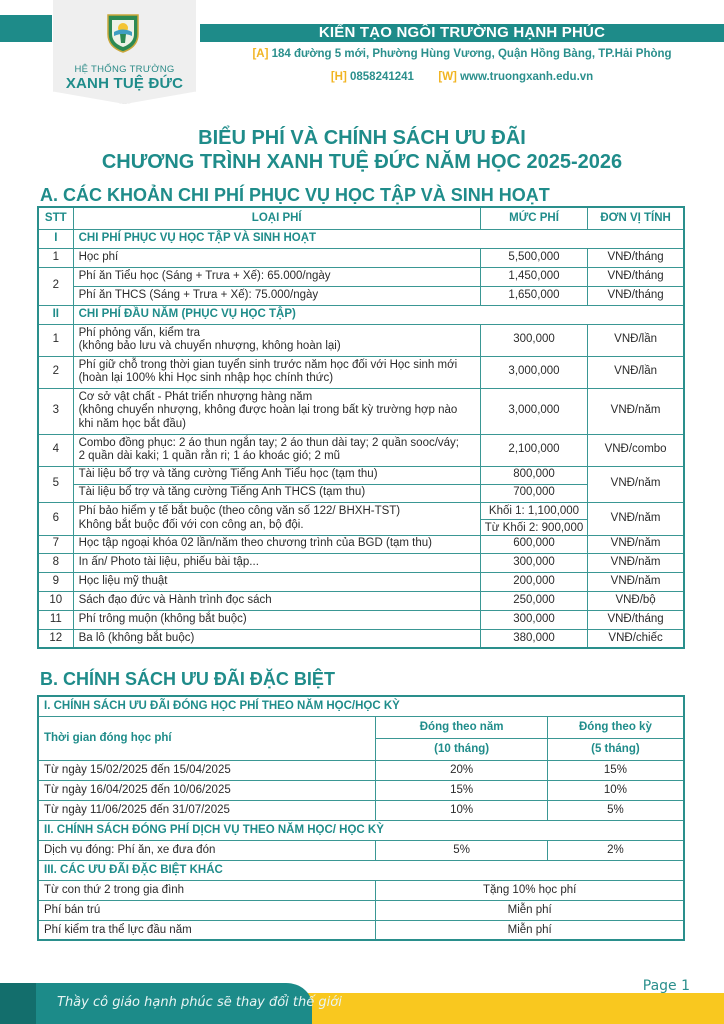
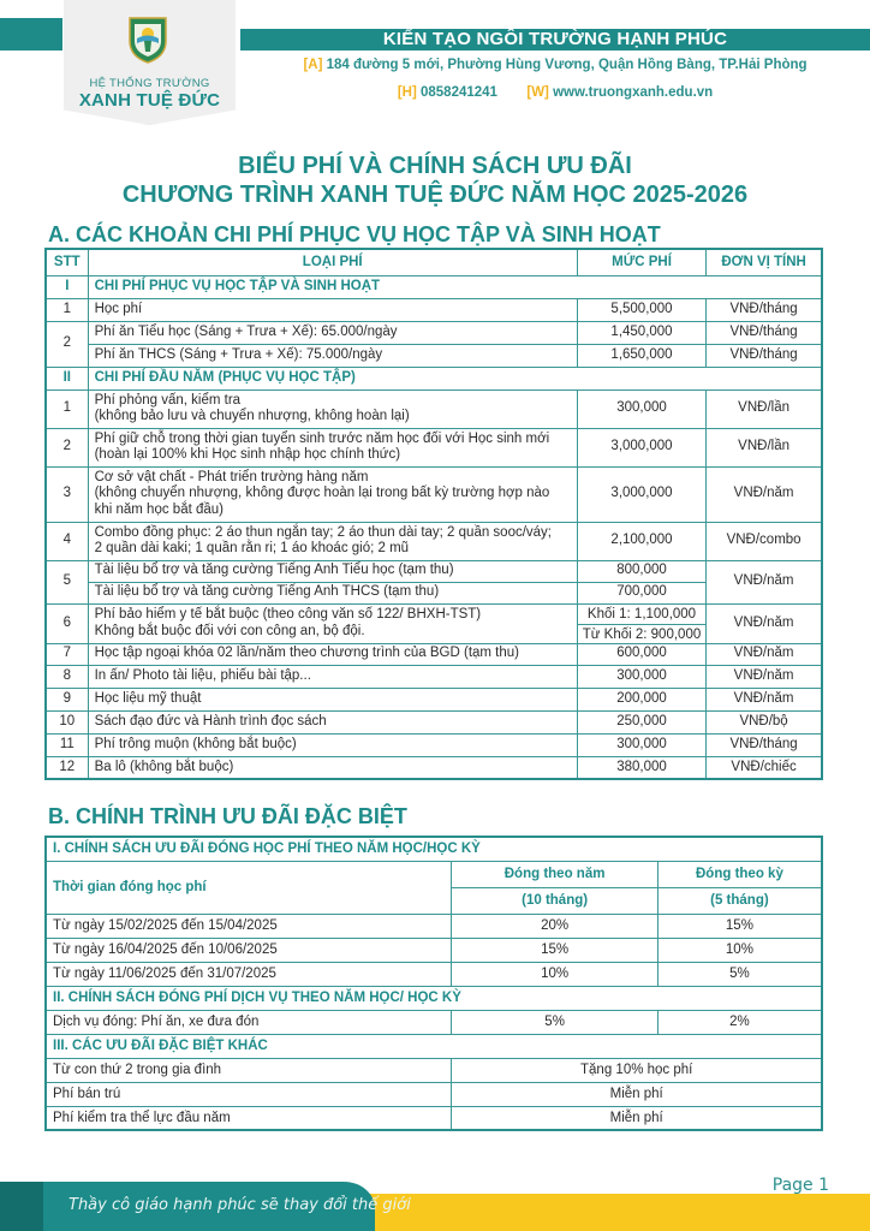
  KIẾN TẠO NGÔI TRƯỜNG HẠNH PHÚC
  HỆ THỐNG TRƯỜNG
  XANH TUỆ ĐỨC
  [A] 184 đường 5 mới, Phường Hùng Vương, Quận Hồng Bàng, TP.Hải Phòng
  [H] 0858241241 [W] www.truongxanh.edu.vn
  BIỂU PHÍ VÀ CHÍNH SÁCH ƯU ĐÃI
  CHƯƠNG TRÌNH XANH TUỆ ĐỨC NĂM HỌC 2025-2026
  A. CÁC KHOẢN CHI PHÍ PHỤC VỤ HỌC TẬP VÀ SINH HOẠT
  STT	LOẠI PHÍ	MỨC PHÍ	ĐƠN VỊ TÍNH
  I	CHI PHÍ PHỤC VỤ HỌC TẬP VÀ SINH HOẠT
  1	Học phí	5,500,000	VNĐ/tháng
  2	Phí ăn Tiểu học (Sáng + Trưa + Xế): 65.000/ngày	1,450,000	VNĐ/tháng
  Phí ăn THCS (Sáng + Trưa + Xế): 75.000/ngày	1,650,000	VNĐ/tháng
  II	CHI PHÍ ĐẦU NĂM (PHỤC VỤ HỌC TẬP)
  1	Phí phỏng vấn, kiểm tra(không bảo lưu và chuyển nhượng, không hoàn lại)	300,000	VNĐ/lần
  2	Phí giữ chỗ trong thời gian tuyển sinh trước năm học đối với Học sinh mới(hoàn lại 100% khi Học sinh nhập học chính thức)	3,000,000	VNĐ/lần
- 3	Cơ sở vật chất - Phát triển nhượng hàng năm(không chuyển nhượng, không được hoàn lại trong bất kỳ trường hợp nàokhi năm học bắt đầu)	3,000,000	VNĐ/năm
+ 3	Cơ sở vật chất - Phát triển trường hàng năm(không chuyển nhượng, không được hoàn lại trong bất kỳ trường hợp nàokhi năm học bắt đầu)	3,000,000	VNĐ/năm
  4	Combo đồng phục: 2 áo thun ngắn tay; 2 áo thun dài tay; 2 quần sooc/váy;2 quần dài kaki; 1 quần rằn ri; 1 áo khoác gió; 2 mũ	2,100,000	VNĐ/combo
  5	Tài liệu bổ trợ và tăng cường Tiếng Anh Tiểu học (tạm thu)	800,000	VNĐ/năm
  Tài liệu bổ trợ và tăng cường Tiếng Anh THCS (tạm thu)	700,000
  6	Phí bảo hiểm y tế bắt buộc (theo công văn số 122/ BHXH-TST)Không bắt buộc đối với con công an, bộ đội.	Khối 1: 1,100,000Từ Khối 2: 900,000	VNĐ/năm
  7	Học tập ngoại khóa 02 lần/năm theo chương trình của BGD (tạm thu)	600,000	VNĐ/năm
  8	In ấn/ Photo tài liệu, phiếu bài tập...	300,000	VNĐ/năm
  9	Học liệu mỹ thuật	200,000	VNĐ/năm
  10	Sách đạo đức và Hành trình đọc sách	250,000	VNĐ/bộ
  11	Phí trông muộn (không bắt buộc)	300,000	VNĐ/tháng
  12	Ba lô (không bắt buộc)	380,000	VNĐ/chiếc
- B. CHÍNH SÁCH ƯU ĐÃI ĐẶC BIỆT
+ B. CHÍNH TRÌNH ƯU ĐÃI ĐẶC BIỆT
  I. CHÍNH SÁCH ƯU ĐÃI ĐÓNG HỌC PHÍ THEO NĂM HỌC/HỌC KỲ
  Thời gian đóng học phí	Đóng theo năm	Đóng theo kỳ
  (10 tháng)	(5 tháng)
  Từ ngày 15/02/2025 đến 15/04/2025	20%	15%
  Từ ngày 16/04/2025 đến 10/06/2025	15%	10%
  Từ ngày 11/06/2025 đến 31/07/2025	10%	5%
  II. CHÍNH SÁCH ĐÓNG PHÍ DỊCH VỤ THEO NĂM HỌC/ HỌC KỲ
  Dịch vụ đóng: Phí ăn, xe đưa đón	5%	2%
  III. CÁC ƯU ĐÃI ĐẶC BIỆT KHÁC
  Từ con thứ 2 trong gia đình	Tặng 10% học phí
  Phí bán trú	Miễn phí
  Phí kiểm tra thể lực đầu năm	Miễn phí
  Thầy cô giáo hạnh phúc sẽ thay đổi thế giới
  Page 1
